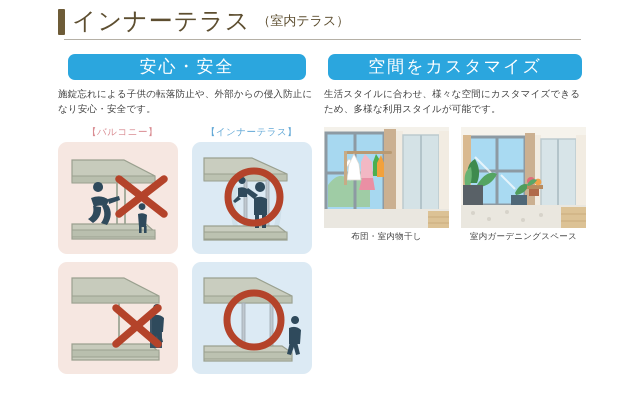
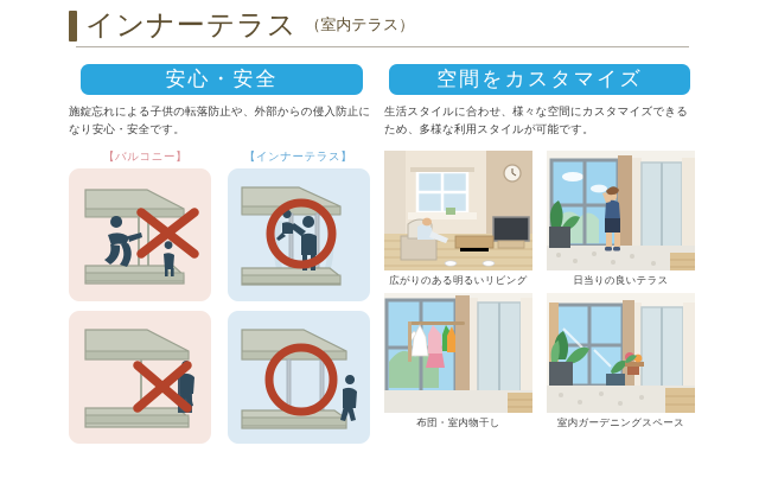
  インナーテラス
  （室内テラス）
  安心・安全
  施錠忘れによる子供の転落防止や、外部からの侵入防止になり安心・安全です。
  【バルコニー】
  【インナーテラス】
  空間をカスタマイズ
  生活スタイルに合わせ、様々な空間にカスタマイズできるため、多様な利用スタイルが可能です。
+ 広がりのある明るいリビング
+ 日当りの良いテラス
  布団・室内物干し
  室内ガーデニングスペース
